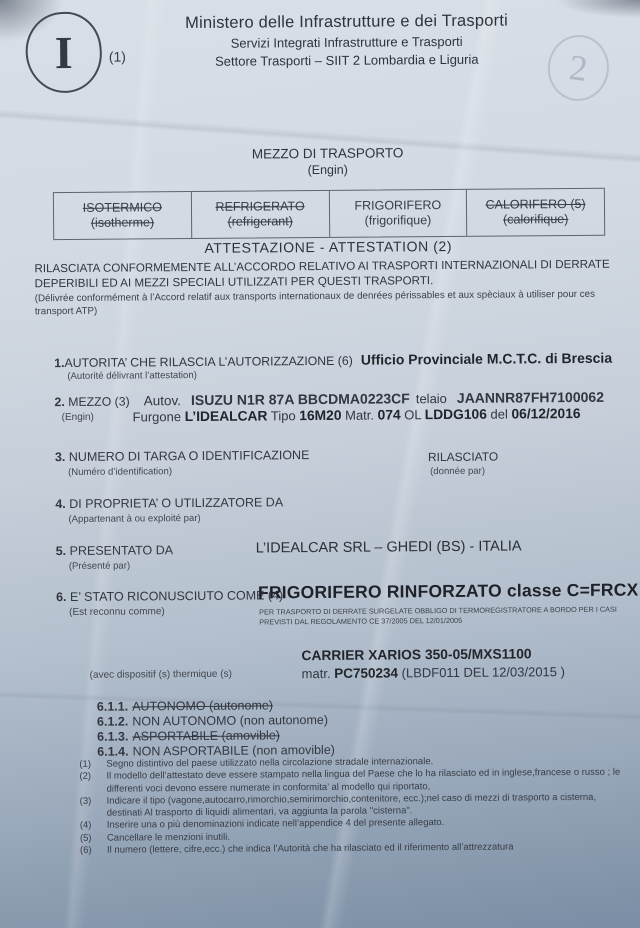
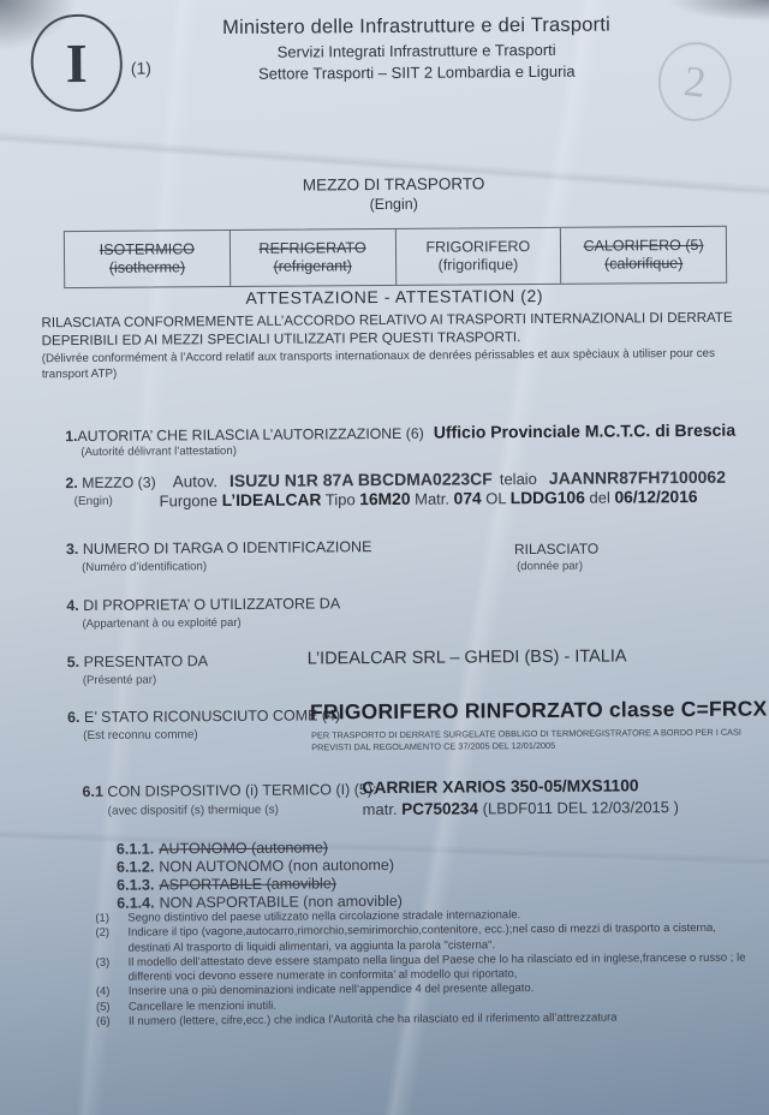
  (1)
  Ministero delle Infrastrutture e dei Trasporti
  Servizi Integrati Infrastrutture e Trasporti
  Settore Trasporti – SIIT 2 Lombardia e Liguria
  MEZZO DI TRASPORTO
  (Engin)
  ISOTERMICO
  (isotherme)
  REFRIGERATO
  (refrigerant)
  FRIGORIFERO
  (frigorifique)
  CALORIFERO (5)
  (calorifique)
  ATTESTAZIONE - ATTESTATION (2)
  RILASCIATA CONFORMEMENTE ALL’ACCORDO RELATIVO AI TRASPORTI INTERNAZIONALI DI DERRATE DEPERIBILI ED AI MEZZI SPECIALI UTILIZZATI PER QUESTI TRASPORTI.
  (Délivrée conformément à l’Accord relatif aux transports internationaux de denrées périssables et aux spèciaux à utiliser pour ces transport ATP)
  1.AUTORITA’ CHE RILASCIA L’AUTORIZZAZIONE (6) Ufficio Provinciale M.C.T.C. di Brescia
  (Autorité délivrant l’attestation)
  2. MEZZO (3) Autov. ISUZU N1R 87A BBCDMA0223CF telaio JAANNR87FH7100062
  (Engin)
  Furgone L’IDEALCAR Tipo 16M20 Matr. 074 OL LDDG106 del 06/12/2016
  3. NUMERO DI TARGA O IDENTIFICAZIONE
  (Numéro d’identification)
  RILASCIATO
  (donnée par)
  4. DI PROPRIETA’ O UTILIZZATORE DA
  (Appartenant à ou exploité par)
  5. PRESENTATO DA
  (Présenté par)
  L’IDEALCAR SRL – GHEDI (BS) - ITALIA
  6. E’ STATO RICONUSCIUTO COME (4)
  (Est reconnu comme)
  FRIGORIFERO RINFORZATO classe C=FRCX
  PER TRASPORTO DI DERRATE SURGELATE OBBLIGO DI TERMOREGISTRATORE A BORDO PER I CASI PREVISTI DAL REGOLAMENTO CE 37/2005 DEL 12/01/2005
+ 6.1 CON DISPOSITIVO (i) TERMICO (I) (5):
  (avec dispositif (s) thermique (s)
  CARRIER XARIOS 350-05/MXS1100
  matr. PC750234 (LBDF011 DEL 12/03/2015 )
  6.1.1. AUTONOMO (autonome)
  6.1.2. NON AUTONOMO (non autonome)
  6.1.3. ASPORTABILE (amovible)
  6.1.4. NON ASPORTABILE (non amovible)
  (1)
  Segno distintivo del paese utilizzato nella circolazione stradale internazionale.
  (2)
- Il modello dell’attestato deve essere stampato nella lingua del Paese che lo ha rilasciato ed in inglese,francese o russo ; le differenti voci devono essere numerate in conformita’ al modello qui riportato,
+ Indicare il tipo (vagone,autocarro,rimorchio,semirimorchio,contenitore, ecc.);nel caso di mezzi di trasporto a cisterna, destinati Al trasporto di liquidi alimentari, va aggiunta la parola "cisterna".
  (3)
- Indicare il tipo (vagone,autocarro,rimorchio,semirimorchio,contenitore, ecc.);nel caso di mezzi di trasporto a cisterna, destinati Al trasporto di liquidi alimentari, va aggiunta la parola "cisterna".
+ Il modello dell’attestato deve essere stampato nella lingua del Paese che lo ha rilasciato ed in inglese,francese o russo ; le differenti voci devono essere numerate in conformita’ al modello qui riportato,
  (4)
  Inserire una o più denominazioni indicate nell’appendice 4 del presente allegato.
  (5)
  Cancellare le menzioni inutili.
  (6)
  Il numero (lettere, cifre,ecc.) che indica l’Autorità che ha rilasciato ed il riferimento all’attrezzatura
